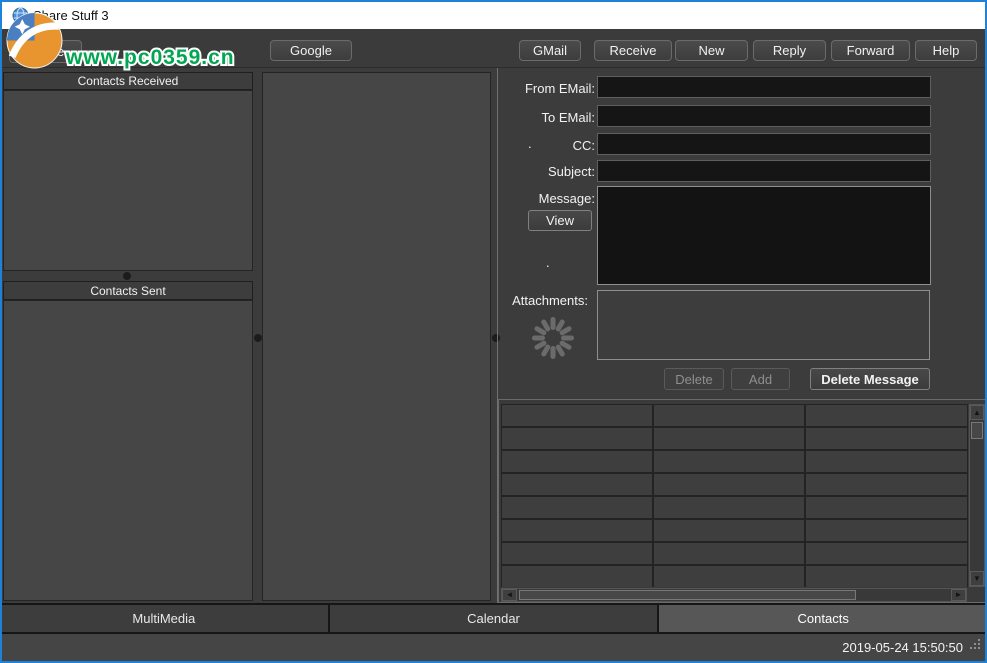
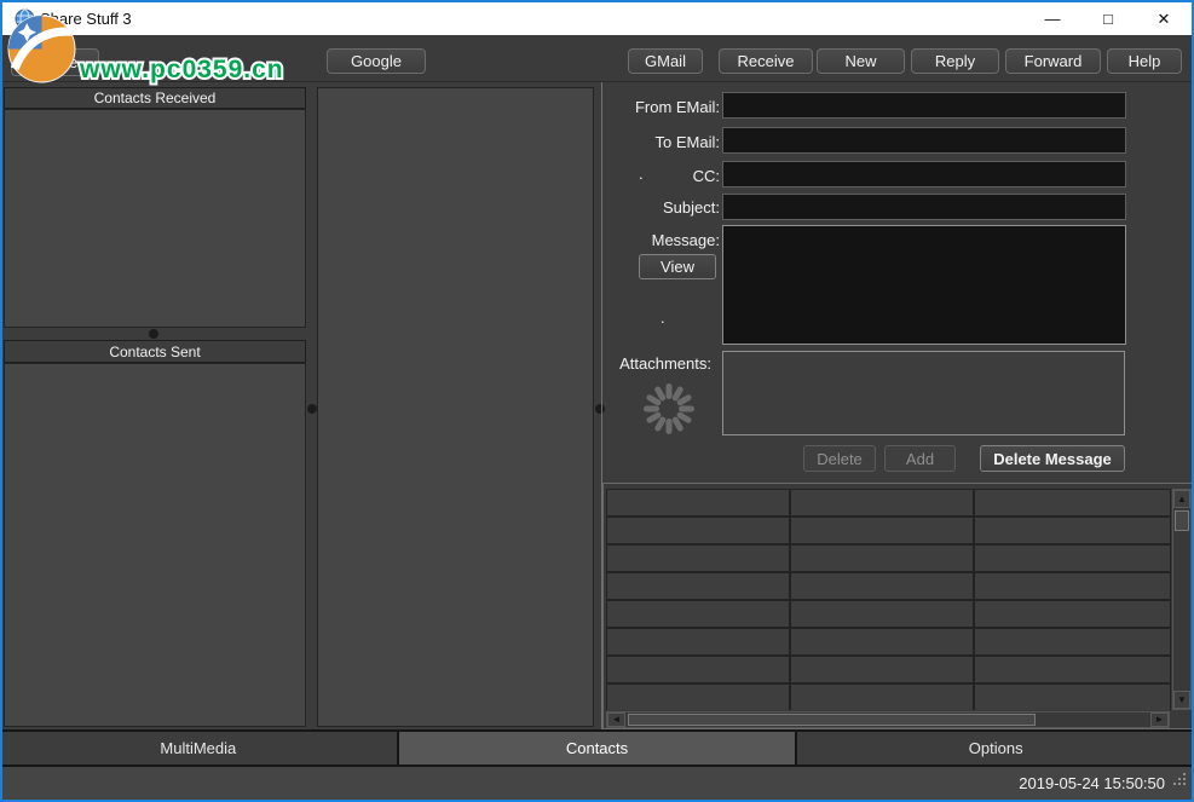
  are Stuff 3
+ —
+ □
+ ✕
  Google
  GMail
  Receive
  New
  Reply
  Forward
  Help
  Contacts Received
  Contacts Sent
  From EMail:
  To EMail:
  .
  CC:
  Subject:
  Message:
  View
  .
  Attachments:
  Delete
  Add
  Delete Message
  ▲
  ▼
  ◄
  ►
  MultiMedia
- Calendar
  Contacts
+ Options
  2019-05-24 15:50:50
  www.pc0359.cn
